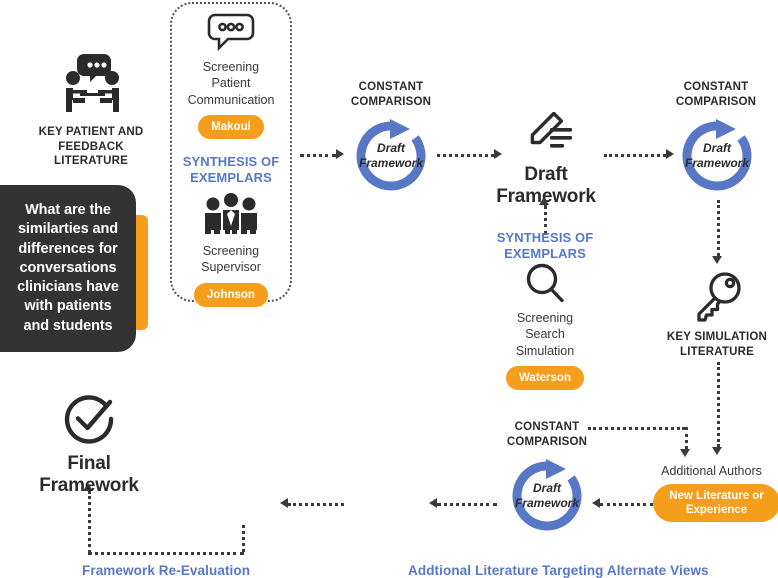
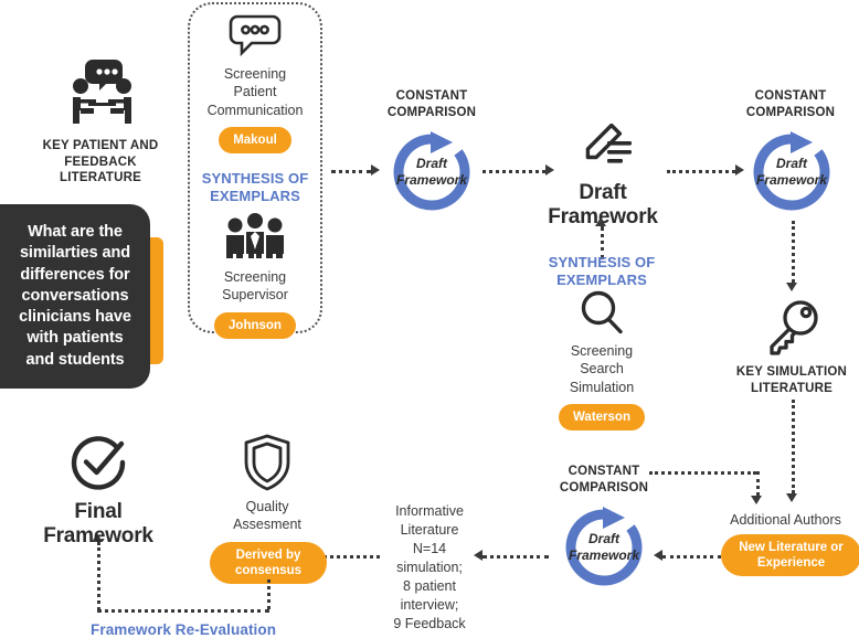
  KEY PATIENT AND
  FEEDBACK
  LITERATURE
  What are the similarties and differences for conversations clinicians have with patients and students
  Screening
  Patient
  Communication
  Makoul
  SYNTHESIS OF
  EXEMPLARS
  Screening
  Supervisor
  Johnson
  CONSTANT
  COMPARISON
  Draft
  Framework
  Draft
  Framework
  SYNTHESIS OF
  EXEMPLARS
  Screening
  Search
  Simulation
  Waterson
  CONSTANT
  COMPARISON
  Draft
  Framework
  KEY SIMULATION
  LITERATURE
  Additional Authors
  New Literature or
  Experience
  CONSTANT
  COMPARISON
  Draft
  Framework
+ Informative
+ Literature
+ N=14
+ simulation;
+ 8 patient
+ interview;
+ 9 Feedback
+ Quality
+ Assesment
+ Derived by
+ consensus
  Final
  Framework
  Framework Re-Evaluation
- Addtional Literature Targeting Alternate Views
